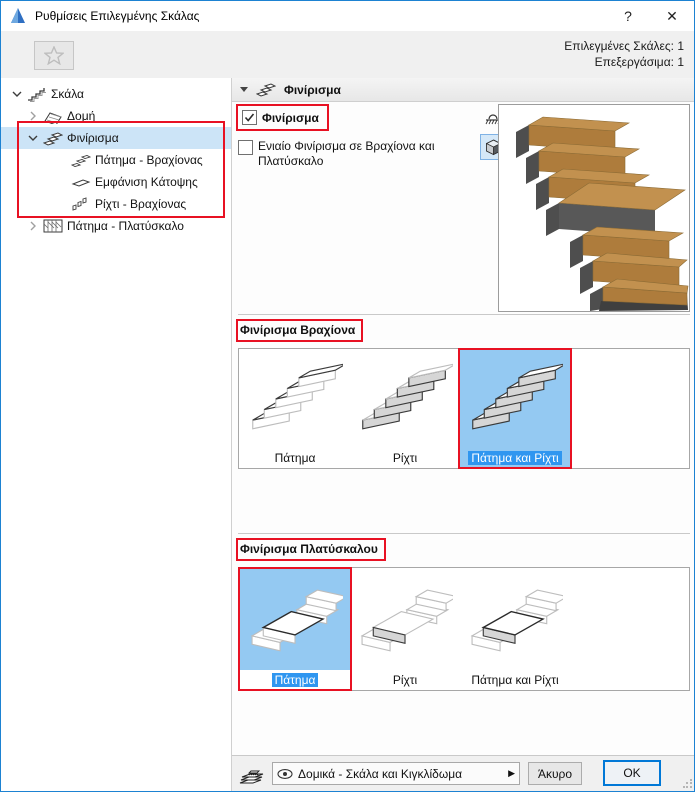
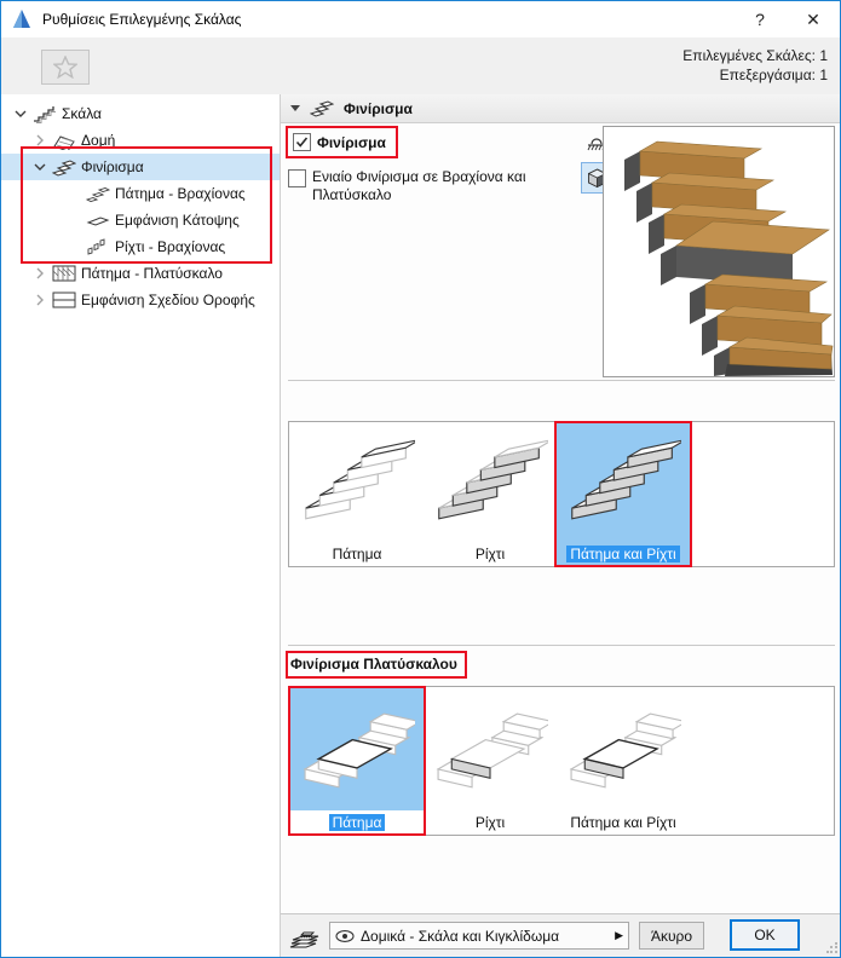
  Ρυθμίσεις Επιλεγμένης Σκάλας
  ?
  ✕
  Επιλεγμένες Σκάλες: 1
  Επεξεργάσιμα: 1
  Σκάλα
  Δομή
  Φινίρισμα
  Πάτημα - Βραχίονας
  Εμφάνιση Κάτοψης
  Ρίχτι - Βραχίονας
  Πάτημα - Πλατύσκαλο
+ Εμφάνιση Σχεδίου Οροφής
  Φινίρισμα
  Φινίρισμα
  Ενιαίο Φινίρισμα σε Βραχίονα και Πλατύσκαλο
- Φινίρισμα Βραχίονα
  Πάτημα
  Ρίχτι
  Πάτημα και Ρίχτι
  Φινίρισμα Πλατύσκαλου
  Πάτημα
  Ρίχτι
  Πάτημα και Ρίχτι
  Δομικά - Σκάλα και Κιγκλίδωμα
  ▶
  Άκυρο
  OK
